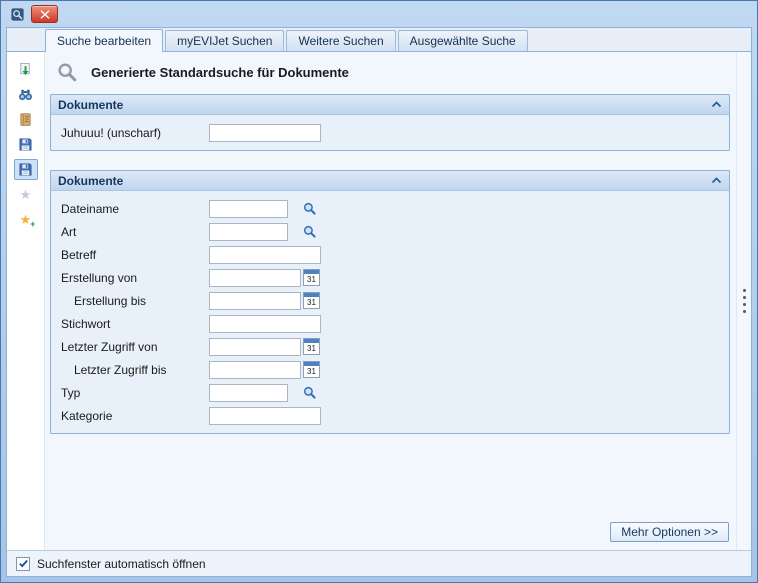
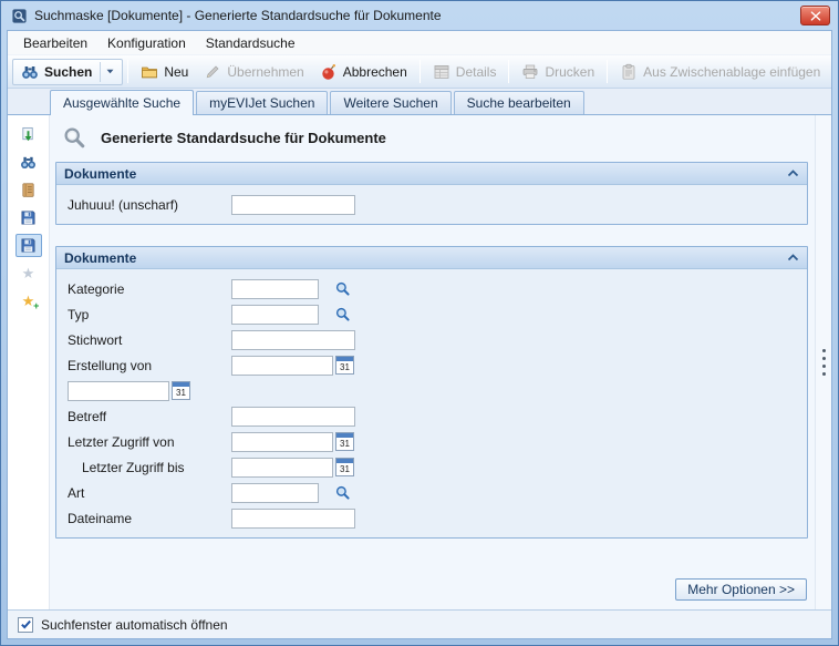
+ Suchmaske [Dokumente] - Generierte Standardsuche für Dokumente
+ Bearbeiten
+ Konfiguration
+ Standardsuche
+ Suchen
+ Neu
+ Übernehmen
+ Abbrechen
+ Details
+ Drucken
+ Aus Zwischenablage einfügen
- Suche bearbeiten
+ Ausgewählte Suche
  myEVIJet Suchen
  Weitere Suchen
- Ausgewählte Suche
+ Suche bearbeiten
  ★
  ★
  +
  Generierte Standardsuche für Dokumente
  Dokumente
  Juhuuu! (unscharf)
  Dokumente
- Dateiname
+ Kategorie
- Art
+ Typ
- Betreff
+ Stichwort
  Erstellung von
  31
- Erstellung bis
  31
- Stichwort
+ Betreff
  Letzter Zugriff von
  31
  Letzter Zugriff bis
  31
- Typ
+ Art
- Kategorie
+ Dateiname
  Mehr Optionen >>
  Suchfenster automatisch öffnen
